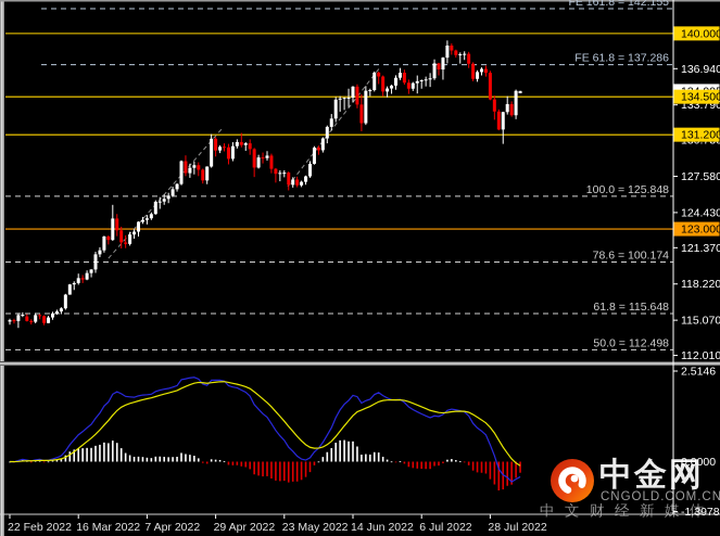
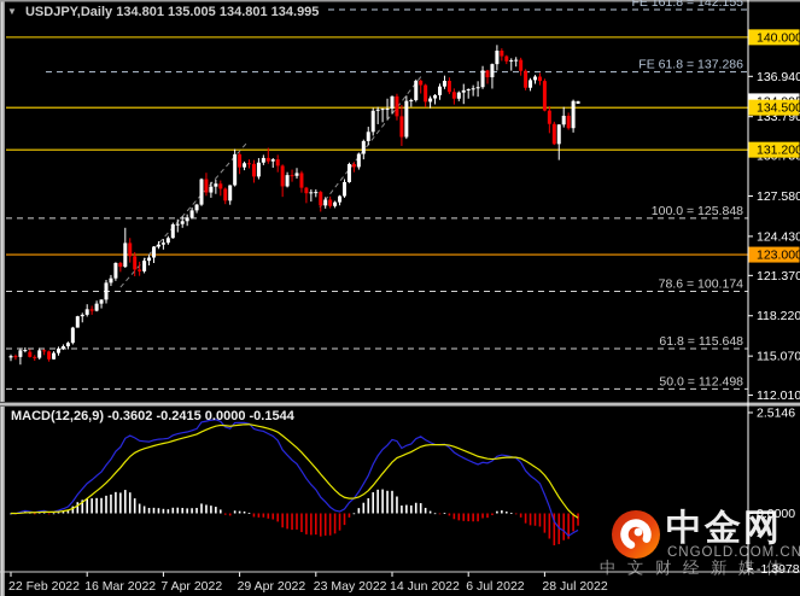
  中金网
  CNGOLD.COM.CN
  中文财经新媒体
  FE 161.8 = 142.155
  FE 61.8 = 137.286
  100.0 = 125.848
  78.6 = 100.174
  61.8 = 115.648
  50.0 = 112.498
  136.940
  133.790
  127.580
  124.430
  121.370
  118.220
  115.070
  112.010
  2.5146
  0.0000
  -1.3978
  140.000
  134.500
  131.200
  123.000
  22 Feb 2022
  16 Mar 2022
  7 Apr 2022
  29 Apr 2022
  23 May 2022
  14 Jun 2022
  6 Jul 2022
  28 Jul 2022
+ ▼ USDJPY,Daily 134.801 135.005 134.801 134.995
+ MACD(12,26,9) -0.3602 -0.2415 0.0000 -0.1544
